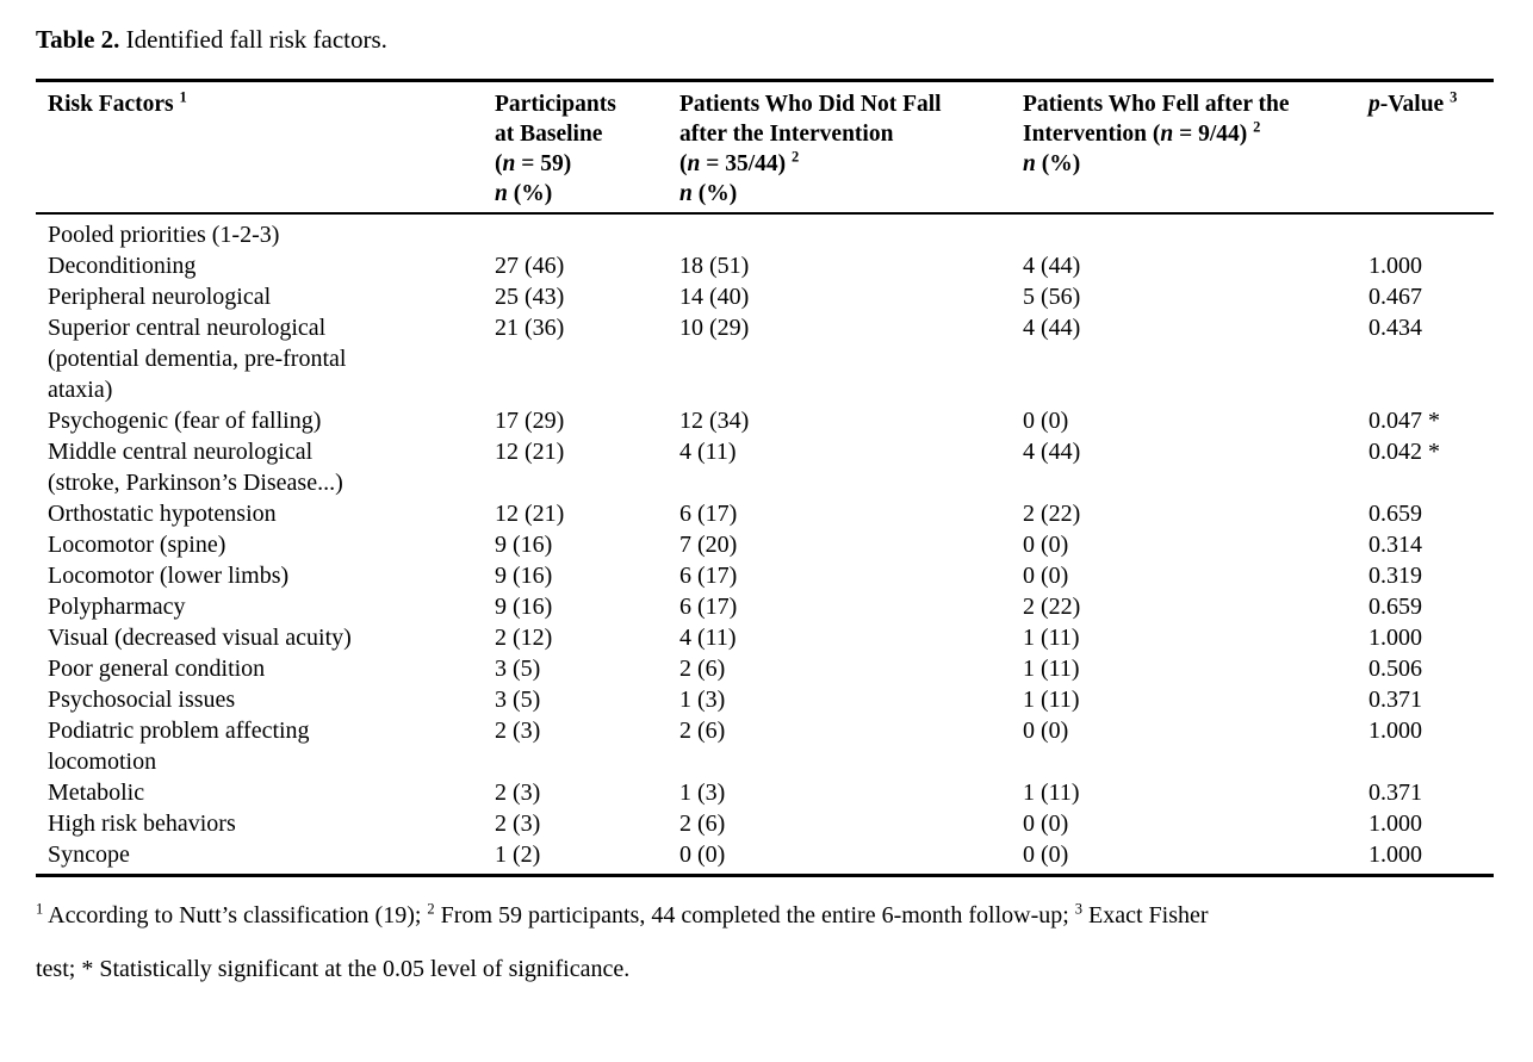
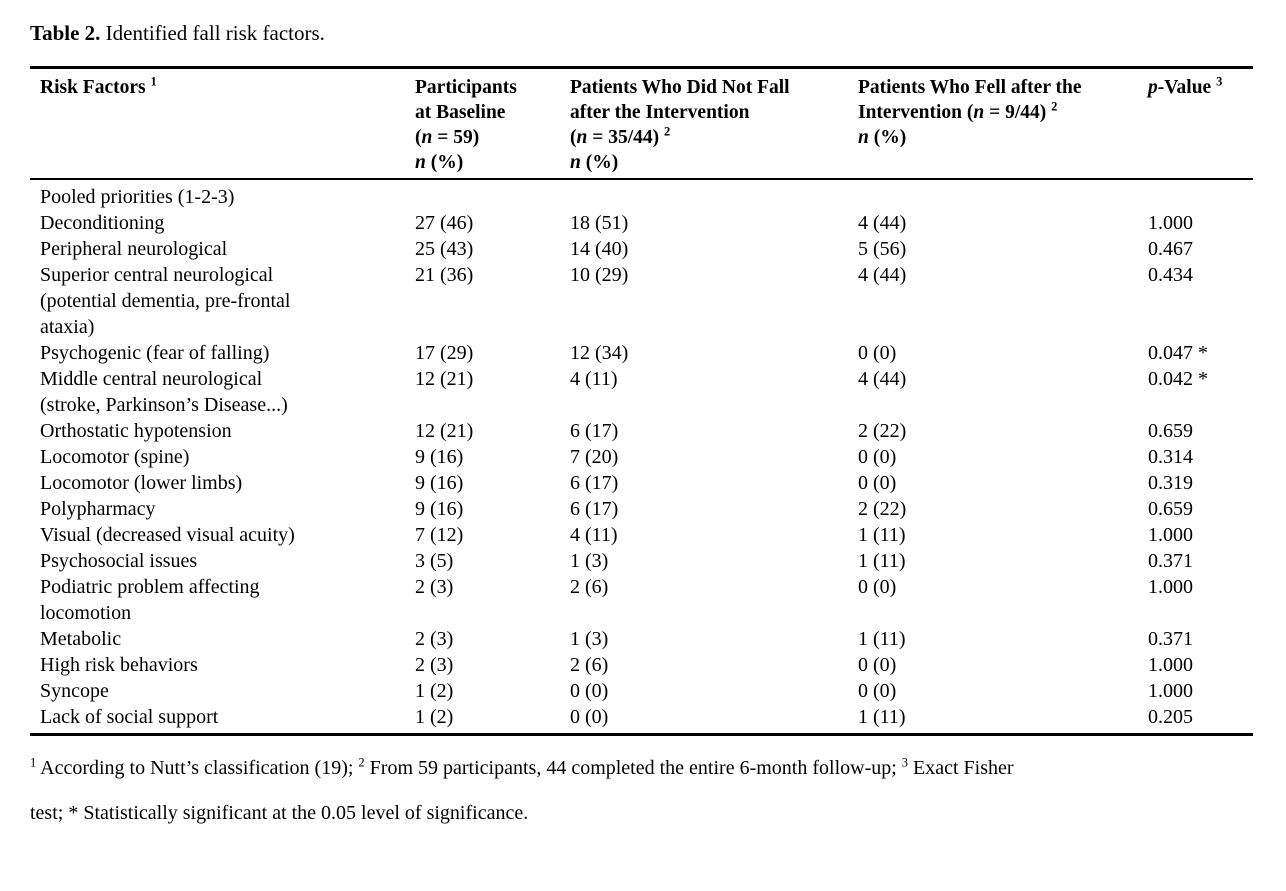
  Table 2. Identified fall risk factors.
  Risk Factors 1	Participants at Baseline (n = 59) n (%)	Patients Who Did Not Fall after the Intervention (n = 35/44) 2 n (%)	Patients Who Fell after the Intervention (n = 9/44) 2 n (%)	p-Value 3
  Pooled priorities (1-2-3)
  Deconditioning	27 (46)	18 (51)	4 (44)	1.000
  Peripheral neurological	25 (43)	14 (40)	5 (56)	0.467
  Superior central neurological (potential dementia, pre-frontal ataxia)	21 (36)	10 (29)	4 (44)	0.434
  Psychogenic (fear of falling)	17 (29)	12 (34)	0 (0)	0.047 *
  Middle central neurological (stroke, Parkinson’s Disease...)	12 (21)	4 (11)	4 (44)	0.042 *
  Orthostatic hypotension	12 (21)	6 (17)	2 (22)	0.659
  Locomotor (spine)	9 (16)	7 (20)	0 (0)	0.314
  Locomotor (lower limbs)	9 (16)	6 (17)	0 (0)	0.319
  Polypharmacy	9 (16)	6 (17)	2 (22)	0.659
- Visual (decreased visual acuity)	2 (12)	4 (11)	1 (11)	1.000
+ Visual (decreased visual acuity)	7 (12)	4 (11)	1 (11)	1.000
- Poor general condition	3 (5)	2 (6)	1 (11)	0.506
  Psychosocial issues	3 (5)	1 (3)	1 (11)	0.371
  Podiatric problem affecting locomotion	2 (3)	2 (6)	0 (0)	1.000
  Metabolic	2 (3)	1 (3)	1 (11)	0.371
  High risk behaviors	2 (3)	2 (6)	0 (0)	1.000
  Syncope	1 (2)	0 (0)	0 (0)	1.000
+ Lack of social support	1 (2)	0 (0)	1 (11)	0.205
  1 According to Nutt’s classification (19); 2 From 59 participants, 44 completed the entire 6-month follow-up; 3 Exact Fisher
  test; * Statistically significant at the 0.05 level of significance.
